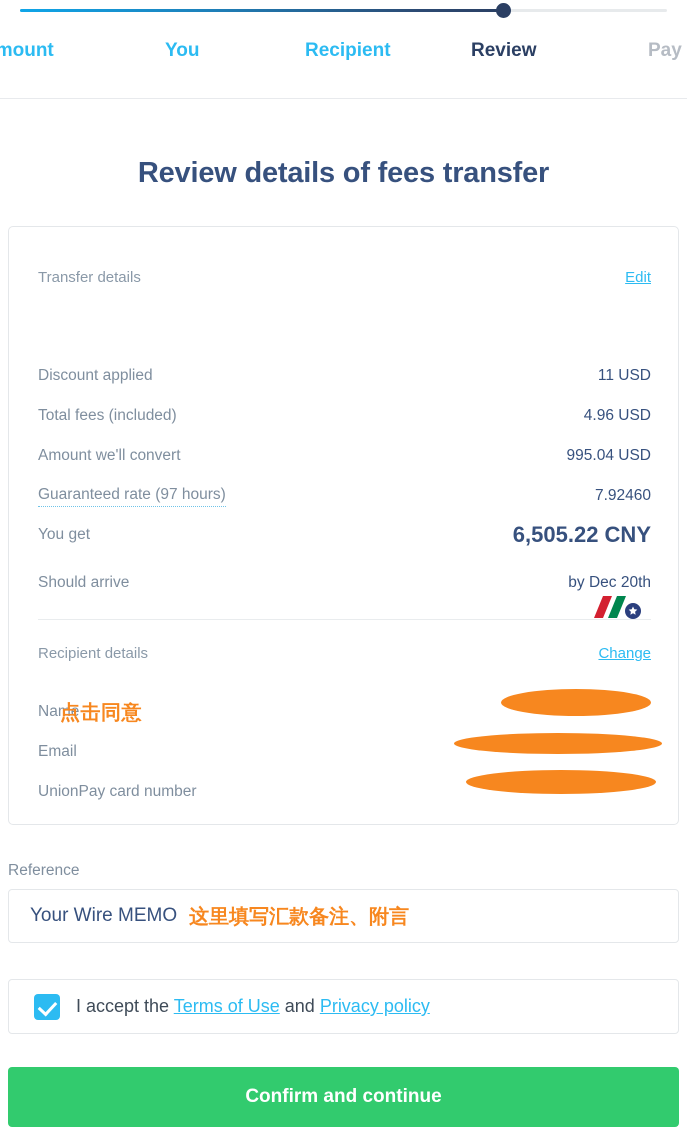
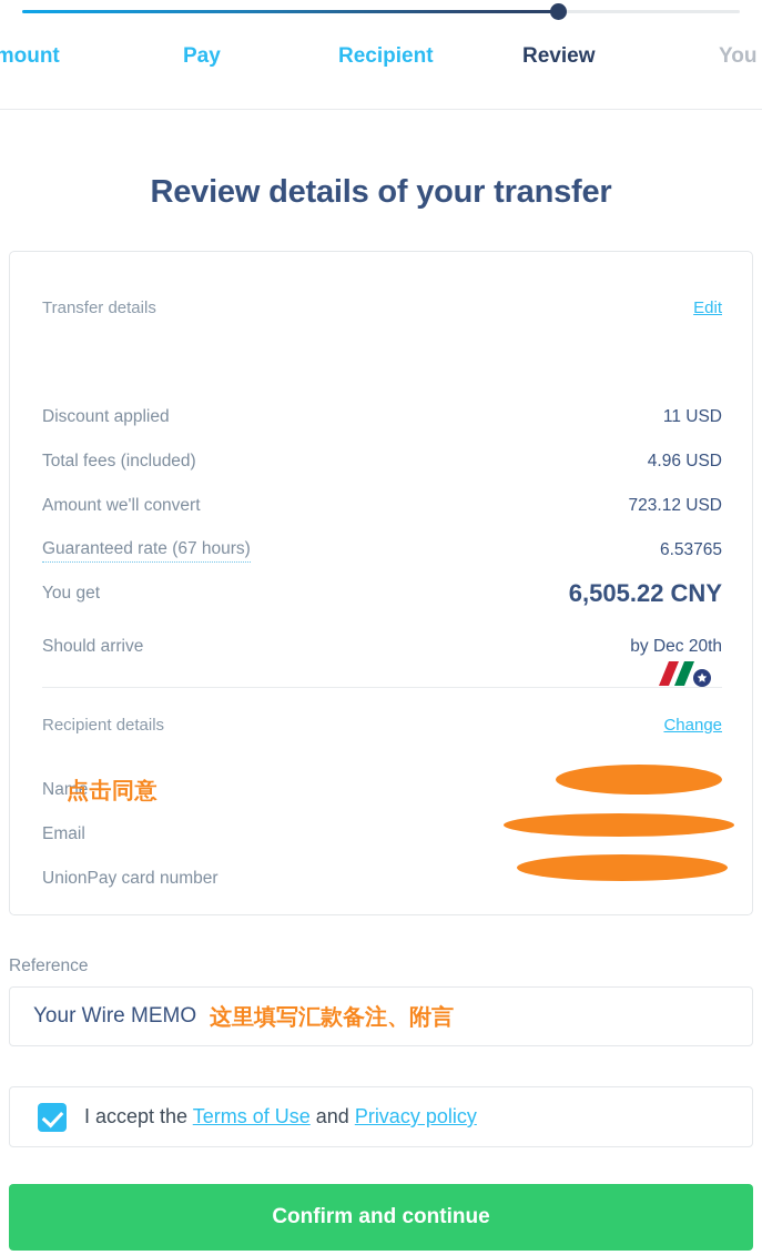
  mount
- You
+ Pay
  Recipient
  Review
- Pay
+ You
- Review details of fees transfer
+ Review details of your transfer
  Transfer details
  Edit
  Discount applied
  11 USD
  Total fees (included)
  4.96 USD
  Amount we'll convert
- 995.04 USD
+ 723.12 USD
- Guaranteed rate (97 hours)
+ Guaranteed rate (67 hours)
- 7.92460
+ 6.53765
  You get
  6,505.22 CNY
  Should arrive
  by Dec 20th
  Recipient details
  Change
  Name
  Email
  UnionPay card number
  点击同意
  Reference
  Your Wire MEMO
  这里填写汇款备注、附言
  I accept the Terms of Use and Privacy policy
  Confirm and continue
